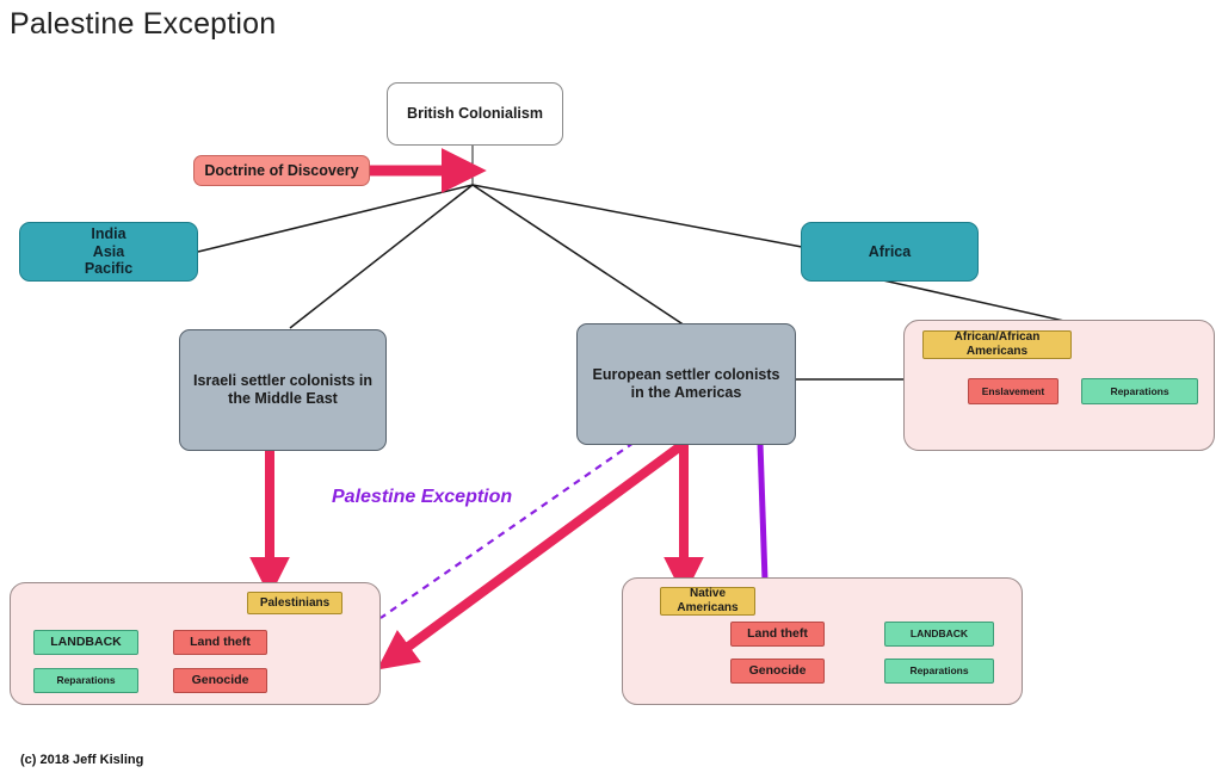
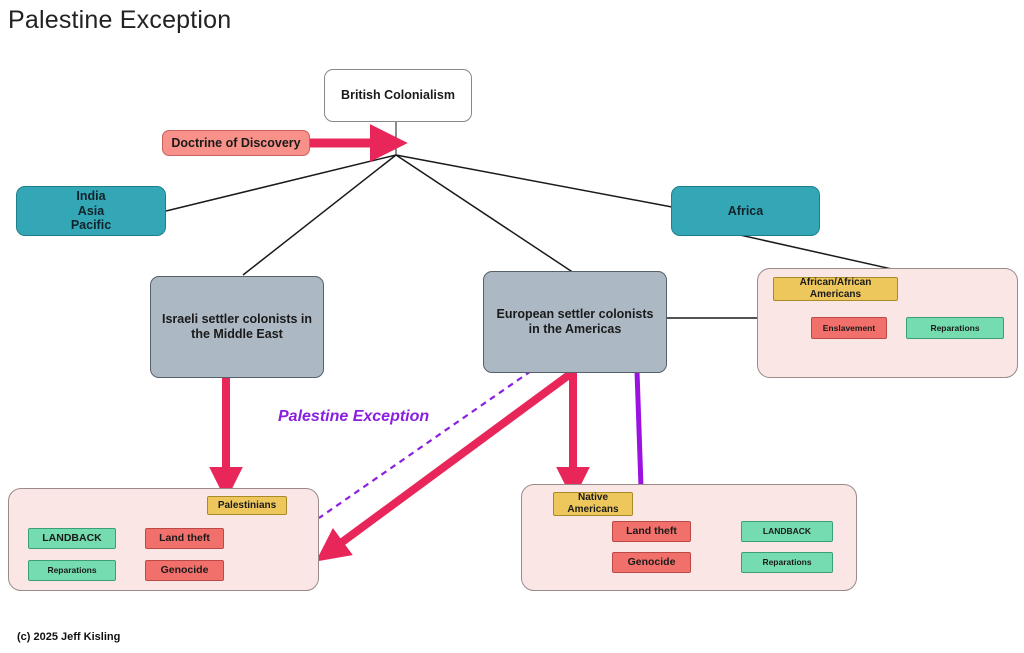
  Palestine Exception
  British Colonialism
  Doctrine of Discovery
  India
  Asia
  Pacific
  Africa
  Israeli settler colonists in
  the Middle East
  European settler colonists
  in the Americas
  Palestine Exception
  African/African
  Americans
  Enslavement
  Reparations
  Palestinians
  LANDBACK
  Land theft
  Reparations
  Genocide
  Native
  Americans
  Land theft
  LANDBACK
  Genocide
  Reparations
- (c) 2018 Jeff Kisling
+ (c) 2025 Jeff Kisling
